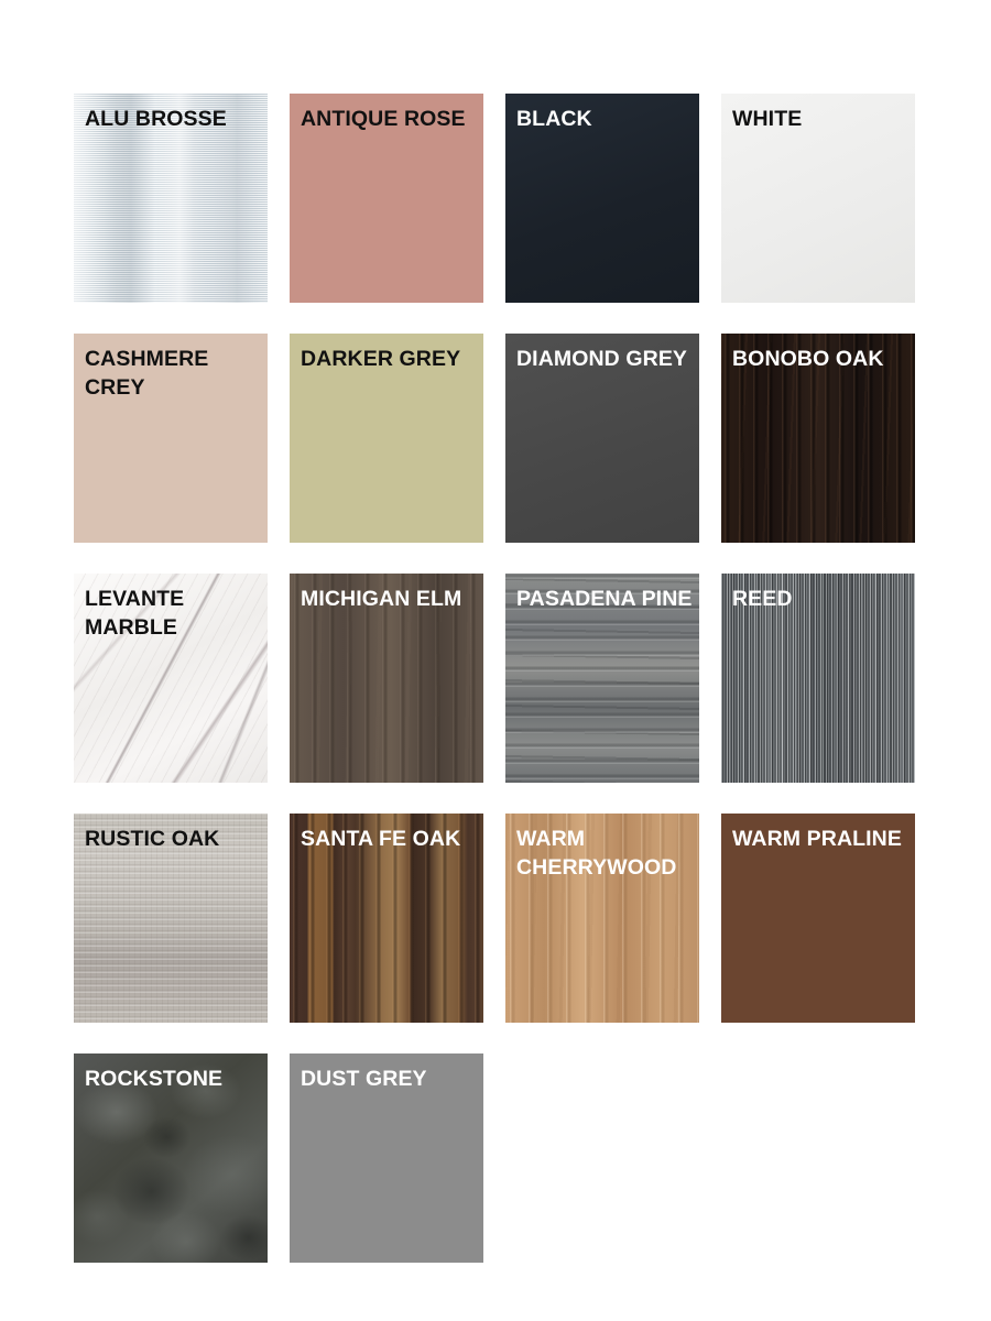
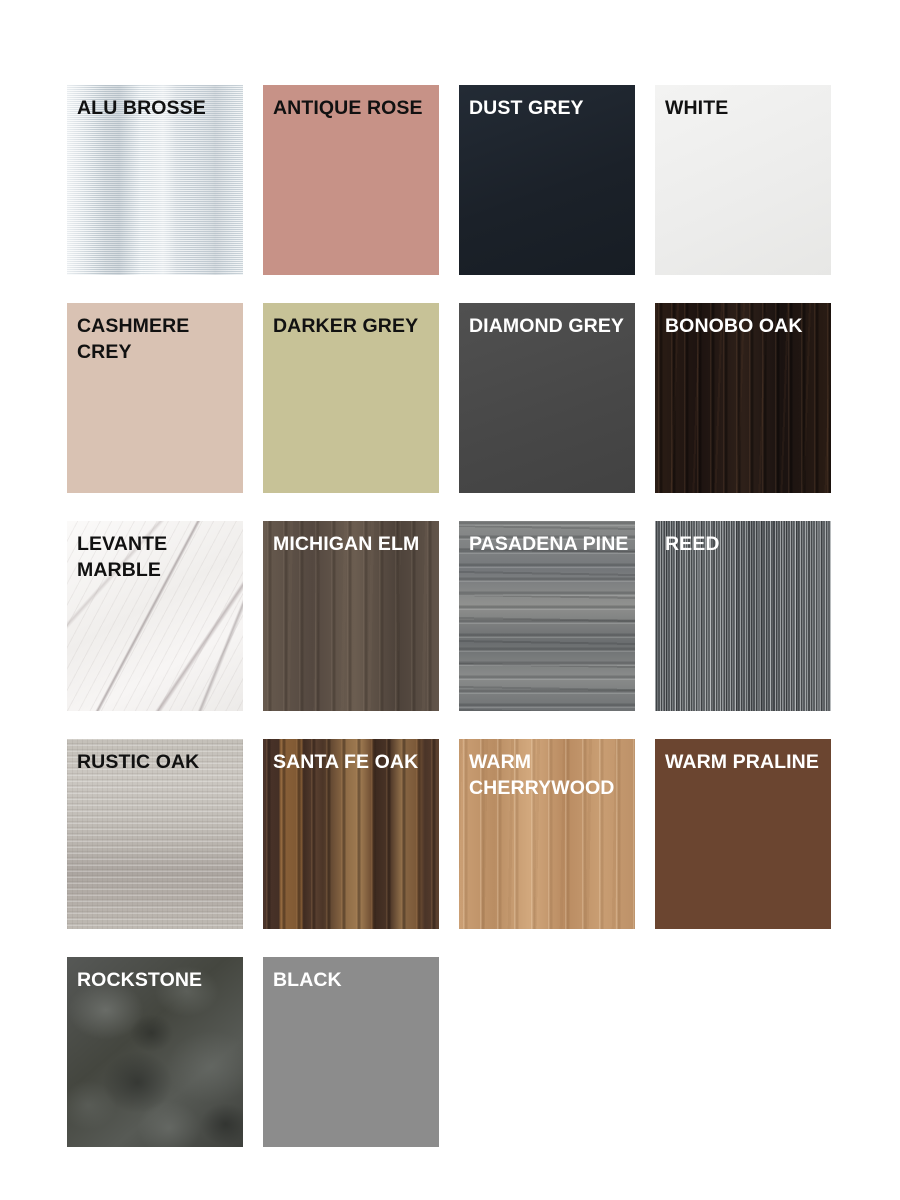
  ALU BROSSE
  ANTIQUE ROSE
- BLACK
+ DUST GREY
  WHITE
  CASHMERE CREY
  DARKER GREY
  DIAMOND GREY
  BONOBO OAK
  LEVANTE MARBLE
  MICHIGAN ELM
  PASADENA PINE
  REED
  RUSTIC OAK
  SANTA FE OAK
  WARM CHERRYWOOD
  WARM PRALINE
  ROCKSTONE
- DUST GREY
+ BLACK
